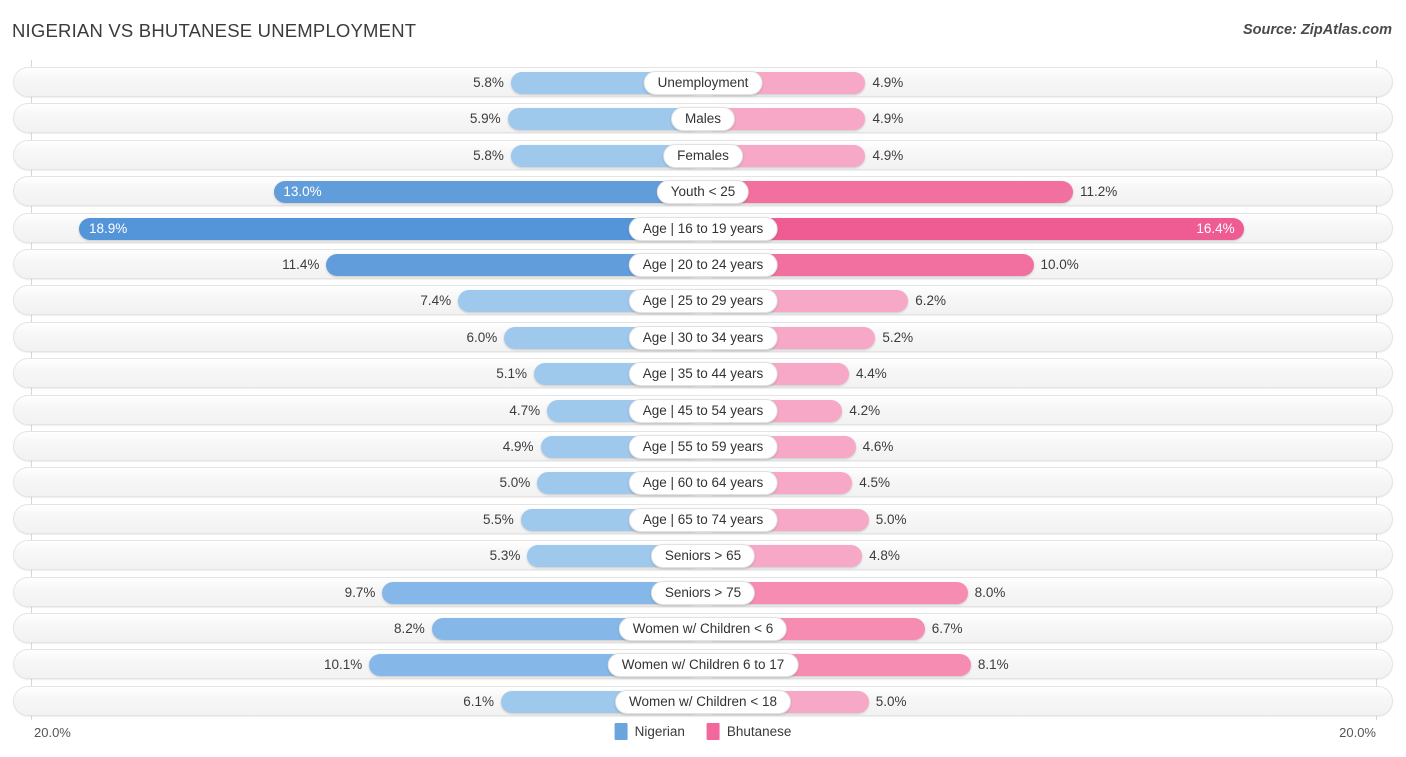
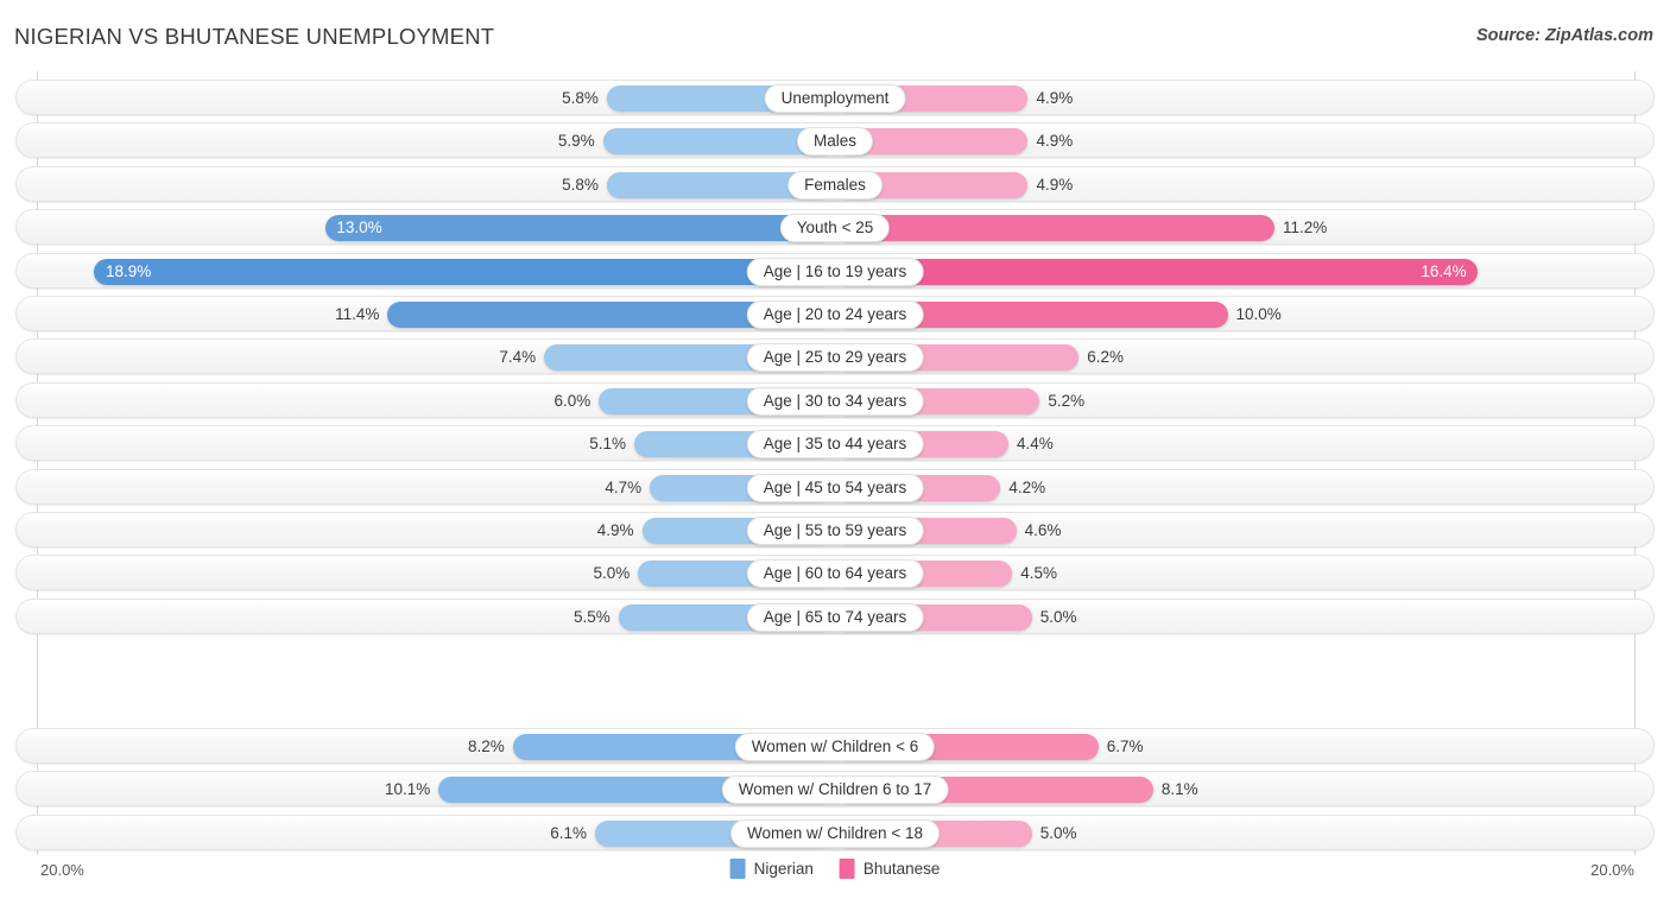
  NIGERIAN VS BHUTANESE UNEMPLOYMENT
  Source: ZipAtlas.com
  5.8%
  4.9%
  Unemployment
  5.9%
  4.9%
  Males
  5.8%
  4.9%
  Females
  13.0%
  11.2%
  Youth < 25
  18.9%
  16.4%
  Age | 16 to 19 years
  11.4%
  10.0%
  Age | 20 to 24 years
  7.4%
  6.2%
  Age | 25 to 29 years
  6.0%
  5.2%
  Age | 30 to 34 years
  5.1%
  4.4%
  Age | 35 to 44 years
  4.7%
  4.2%
  Age | 45 to 54 years
  4.9%
  4.6%
  Age | 55 to 59 years
  5.0%
  4.5%
  Age | 60 to 64 years
  5.5%
  5.0%
  Age | 65 to 74 years
- 5.3%
- 4.8%
- Seniors > 65
- 9.7%
- 8.0%
- Seniors > 75
  8.2%
  6.7%
  Women w/ Children < 6
  10.1%
  8.1%
  Women w/ Children 6 to 17
  6.1%
  5.0%
  Women w/ Children < 18
  20.0%
  20.0%
  Nigerian
  Bhutanese
